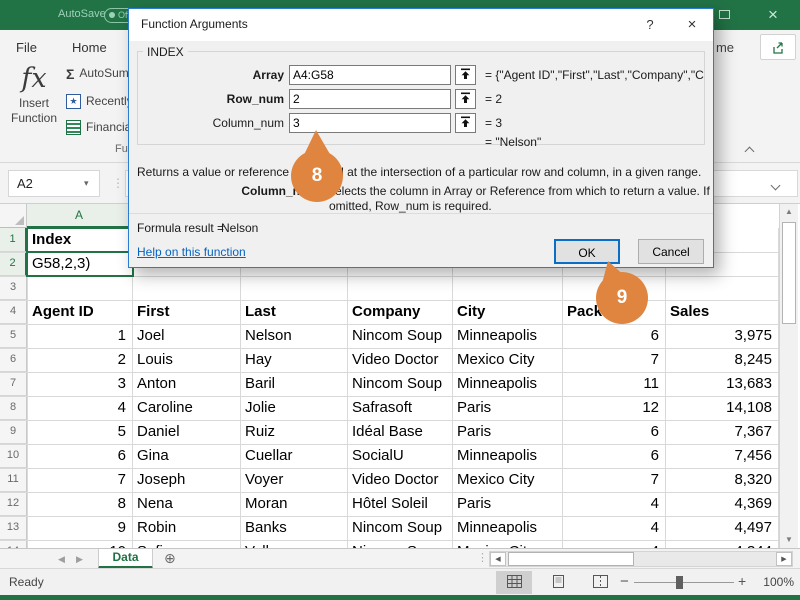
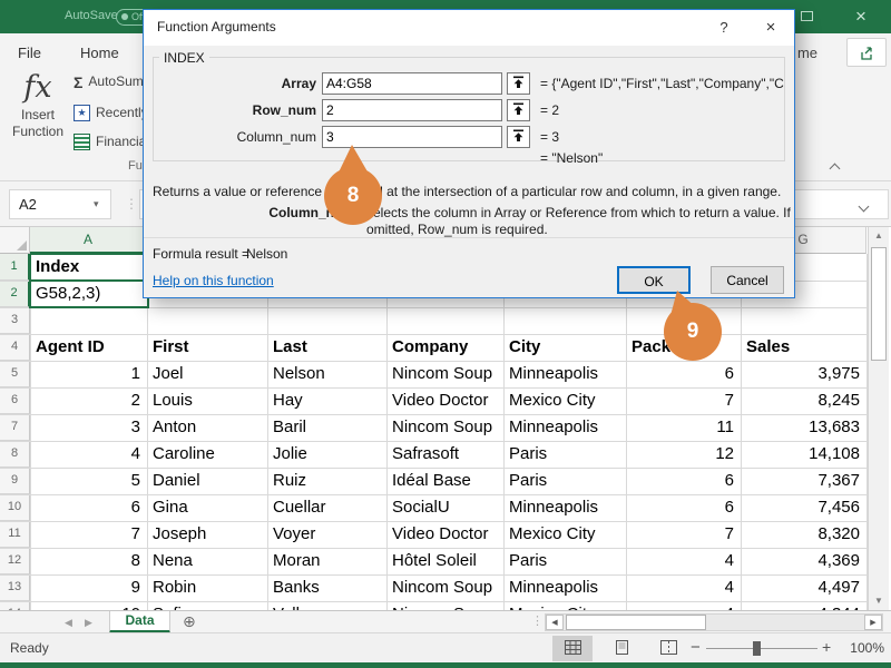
  A
+ G
  1
  2
  3
  4
  5
  6
  7
  8
  9
  10
  11
  12
  13
  Index
  G58,2,3)
  Agent ID
  First
  Last
  Company
  City
  Sales
  1
  Joel
  Nelson
  Nincom Soup
  Minneapolis
  6
  3,975
  2
  Louis
  Hay
  Video Doctor
  Mexico City
  7
  8,245
  3
  Anton
  Baril
  Nincom Soup
  Minneapolis
  11
  13,683
  4
  Caroline
  Jolie
  Safrasoft
  Paris
  12
  14,108
  5
  Daniel
  Ruiz
  Idéal Base
  Paris
  6
  7,367
  6
  Gina
  Cuellar
  SocialU
  Minneapolis
  6
  7,456
  7
  Joseph
  Voyer
  Video Doctor
  Mexico City
  7
  8,320
  8
  Nena
  Moran
  Hôtel Soleil
  Paris
  4
  4,369
  9
  Robin
  Banks
  Nincom Soup
  Minneapolis
  4
  4,497
  ▲
  ▼
  AutoSave
  ×
  File
  Home
  me
  fx
  Insert
  Function
  Σ AutoSum
  Financi
  A2
  ▾
  ⋮
  ◀
  ▶
  Data
  ⊕
  ⋮
  Ready
  −
  +
  100%
  Function Arguments
  ?
  ×
  INDEX
  Array
  A4:G58
  = {"Agent ID","First","Last","Company","C
  Row_num
  2
  = 2
  Column_num
  3
  = 3
  = "Nelson"
  Returns a value or reference at the intersection of a particular row and column, in a given range.
  Column_
  elects the column in Array or Reference from which to return a value. If
  omitted, Row_num is required.
  Formula result =
  Nelson
  Help on this function
  OK
  Cancel
  8
  9
